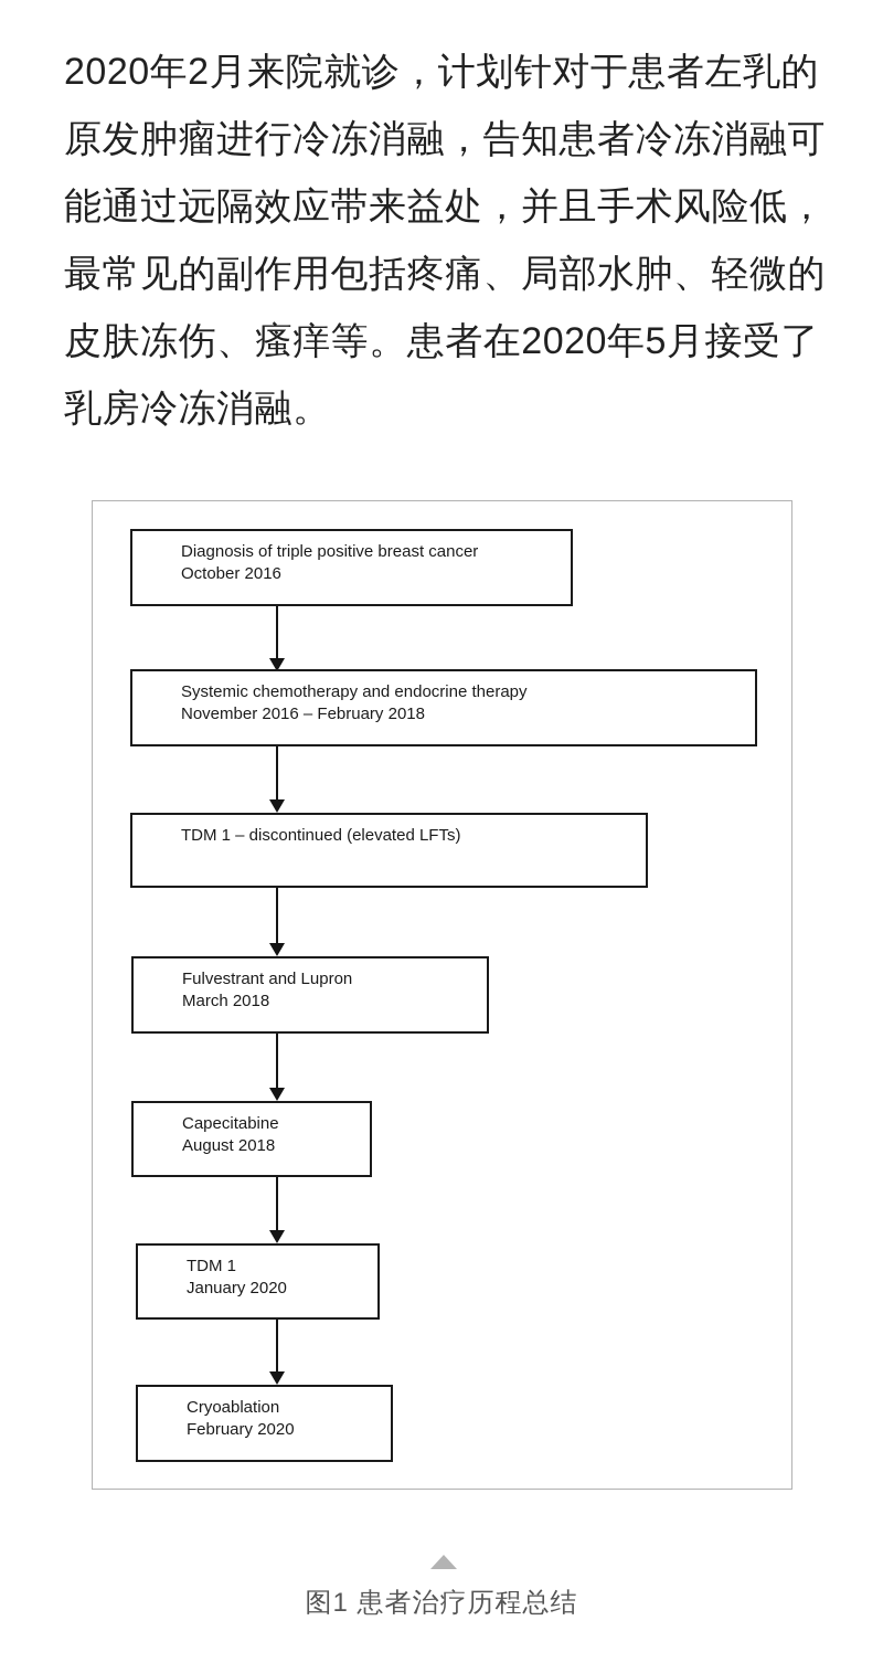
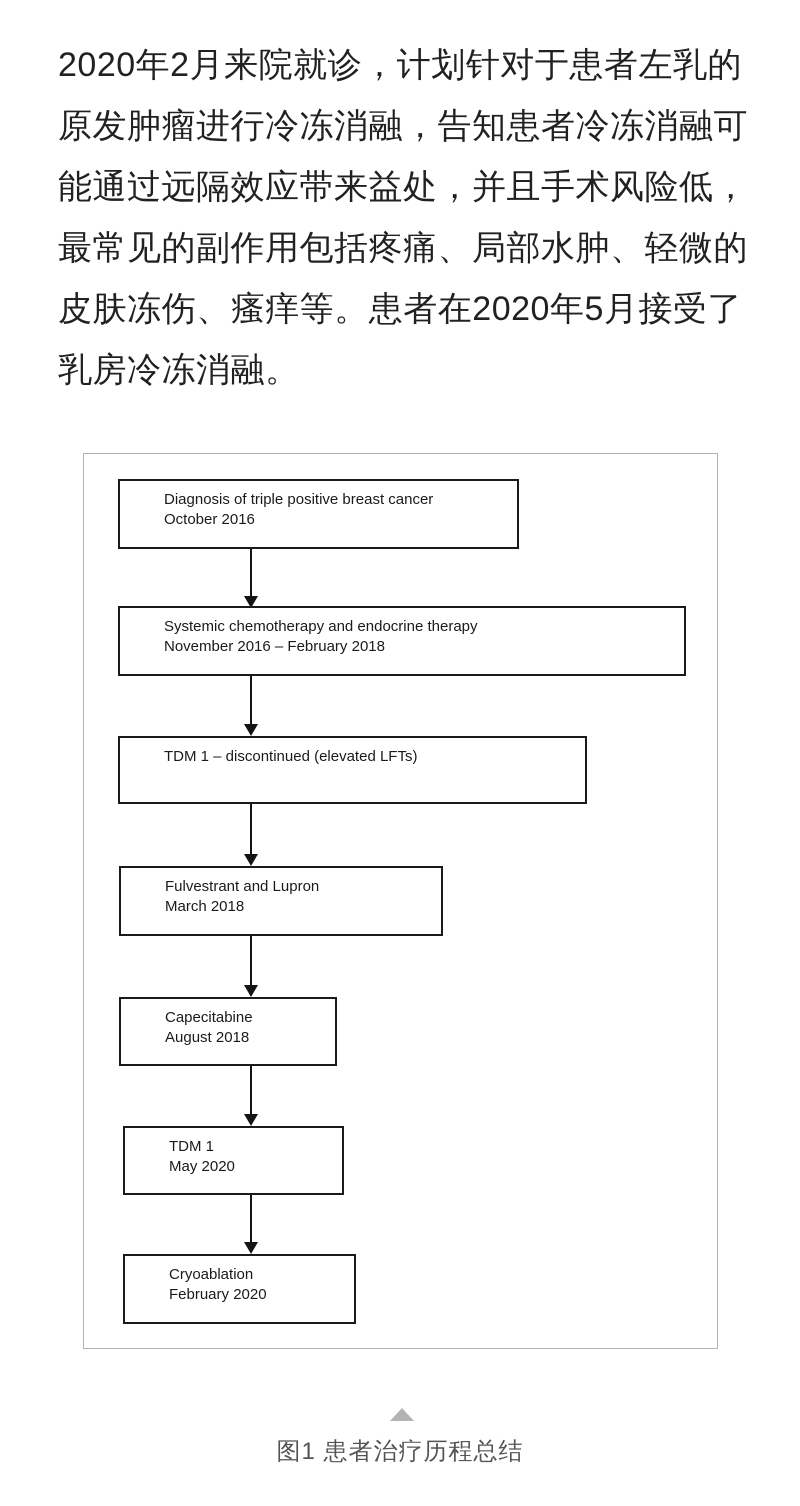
  2020年2月来院就诊，计划针对于患者左乳的
  原发肿瘤进行冷冻消融，告知患者冷冻消融可
  能通过远隔效应带来益处，并且手术风险低，
  最常见的副作用包括疼痛、局部水肿、轻微的
  皮肤冻伤、瘙痒等。患者在2020年5月接受了
  乳房冷冻消融。
  Diagnosis of triple positive breast cancer
  October 2016
  Systemic chemotherapy and endocrine therapy
  November 2016 – February 2018
  TDM 1 – discontinued (elevated LFTs)
  Fulvestrant and Lupron
  March 2018
  Capecitabine
  August 2018
  TDM 1
- January 2020
+ May 2020
  Cryoablation
  February 2020
  图1 患者治疗历程总结
